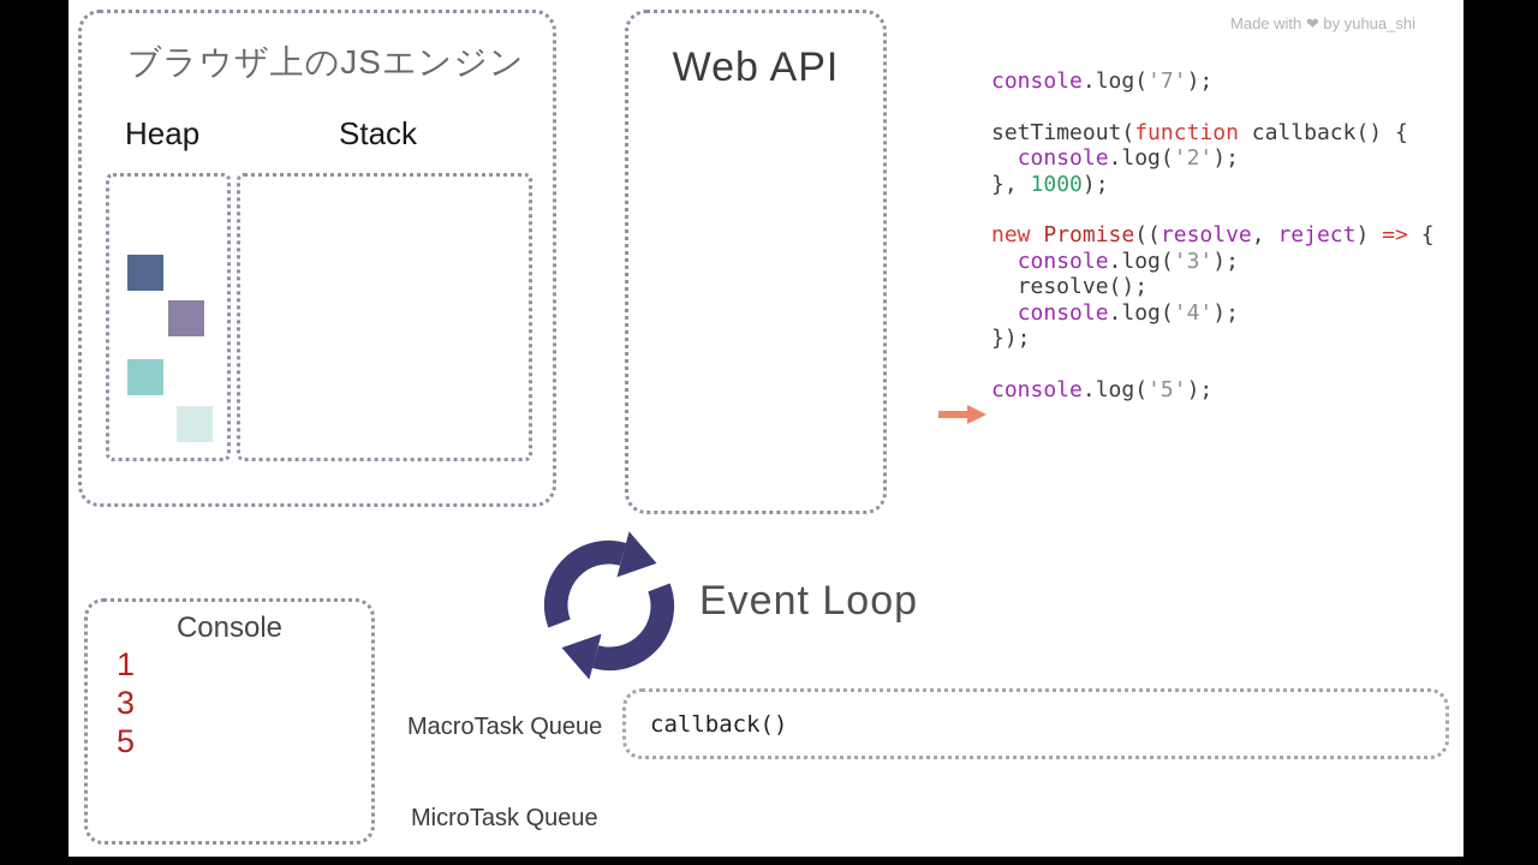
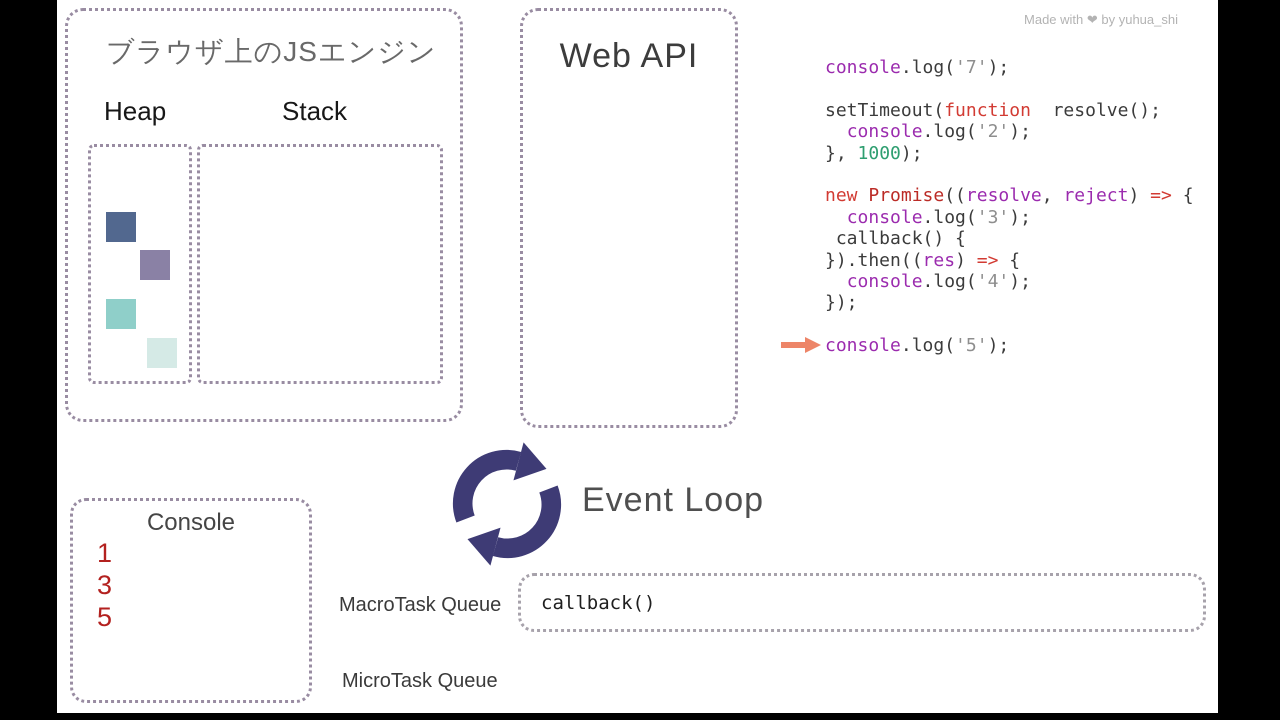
  ブラウザ上のJSエンジン
  Heap
  Stack
  Web API
  console.log('7');
- setTimeout(function callback() {
+ setTimeout(function resolve();
  console.log('2');
  }, 1000);
  new Promise((resolve, reject) => {
  console.log('3');
- resolve();
+ callback() {
+ }).then((res) => {
  console.log('4');
  });
  console.log('5');
  Event Loop
  Console
  1
  3
  5
  MacroTask Queue
  callback()
  MicroTask Queue
  Made with ❤ by yuhua_shi
